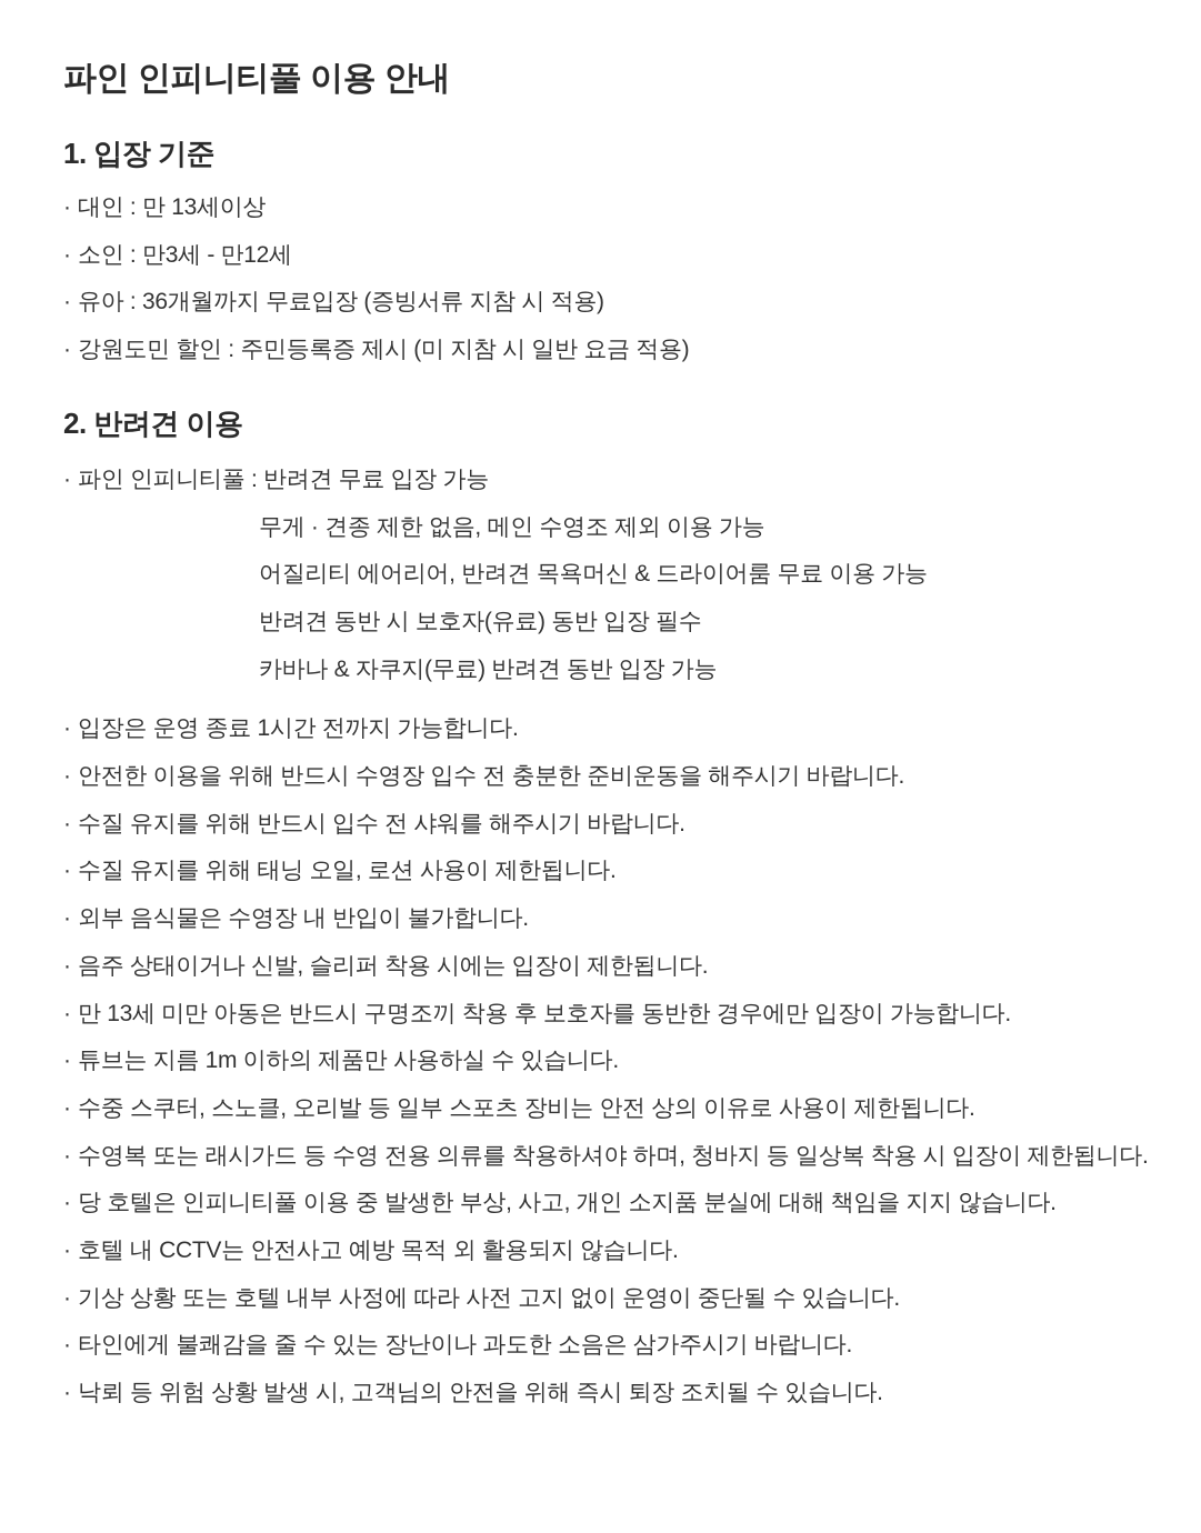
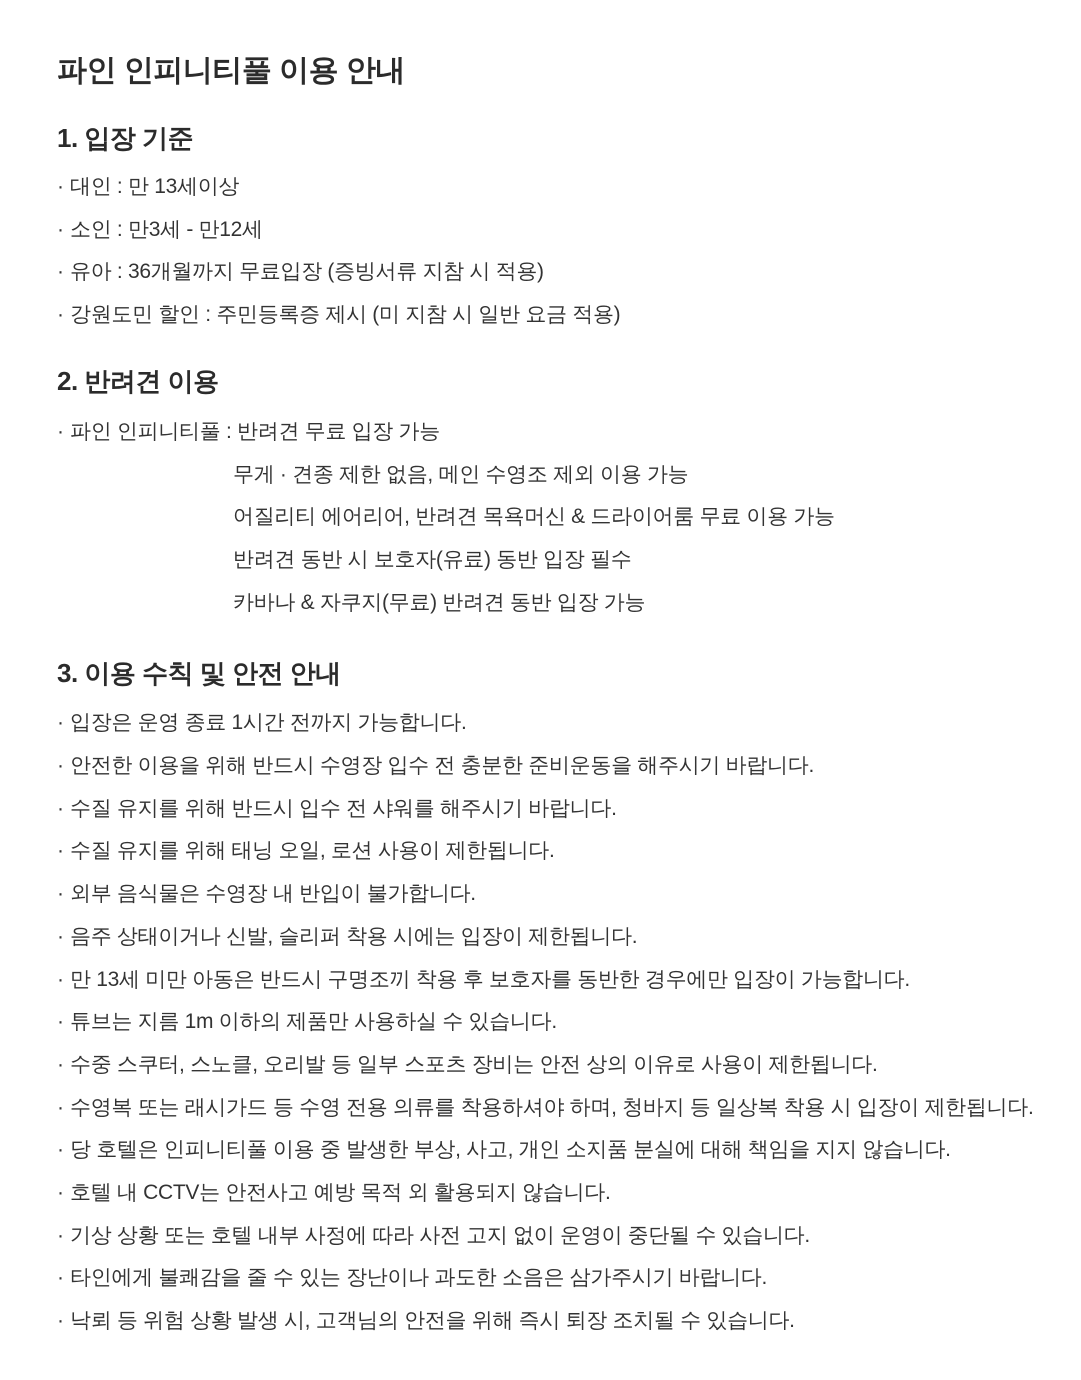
  파인 인피니티풀 이용 안내
  1. 입장 기준
  · 대인 : 만 13세이상
  · 소인 : 만3세 - 만12세
  · 유아 : 36개월까지 무료입장 (증빙서류 지참 시 적용)
  · 강원도민 할인 : 주민등록증 제시 (미 지참 시 일반 요금 적용)
  2. 반려견 이용
  · 파인 인피니티풀 : 반려견 무료 입장 가능
  무게 · 견종 제한 없음, 메인 수영조 제외 이용 가능
  어질리티 에어리어, 반려견 목욕머신 & 드라이어룸 무료 이용 가능
  반려견 동반 시 보호자(유료) 동반 입장 필수
  카바나 & 자쿠지(무료) 반려견 동반 입장 가능
+ 3. 이용 수칙 및 안전 안내
  · 입장은 운영 종료 1시간 전까지 가능합니다.
  · 안전한 이용을 위해 반드시 수영장 입수 전 충분한 준비운동을 해주시기 바랍니다.
  · 수질 유지를 위해 반드시 입수 전 샤워를 해주시기 바랍니다.
  · 수질 유지를 위해 태닝 오일, 로션 사용이 제한됩니다.
  · 외부 음식물은 수영장 내 반입이 불가합니다.
  · 음주 상태이거나 신발, 슬리퍼 착용 시에는 입장이 제한됩니다.
  · 만 13세 미만 아동은 반드시 구명조끼 착용 후 보호자를 동반한 경우에만 입장이 가능합니다.
  · 튜브는 지름 1m 이하의 제품만 사용하실 수 있습니다.
  · 수중 스쿠터, 스노클, 오리발 등 일부 스포츠 장비는 안전 상의 이유로 사용이 제한됩니다.
  · 수영복 또는 래시가드 등 수영 전용 의류를 착용하셔야 하며, 청바지 등 일상복 착용 시 입장이 제한됩니다.
  · 당 호텔은 인피니티풀 이용 중 발생한 부상, 사고, 개인 소지품 분실에 대해 책임을 지지 않습니다.
  · 호텔 내 CCTV는 안전사고 예방 목적 외 활용되지 않습니다.
  · 기상 상황 또는 호텔 내부 사정에 따라 사전 고지 없이 운영이 중단될 수 있습니다.
  · 타인에게 불쾌감을 줄 수 있는 장난이나 과도한 소음은 삼가주시기 바랍니다.
  · 낙뢰 등 위험 상황 발생 시, 고객님의 안전을 위해 즉시 퇴장 조치될 수 있습니다.
